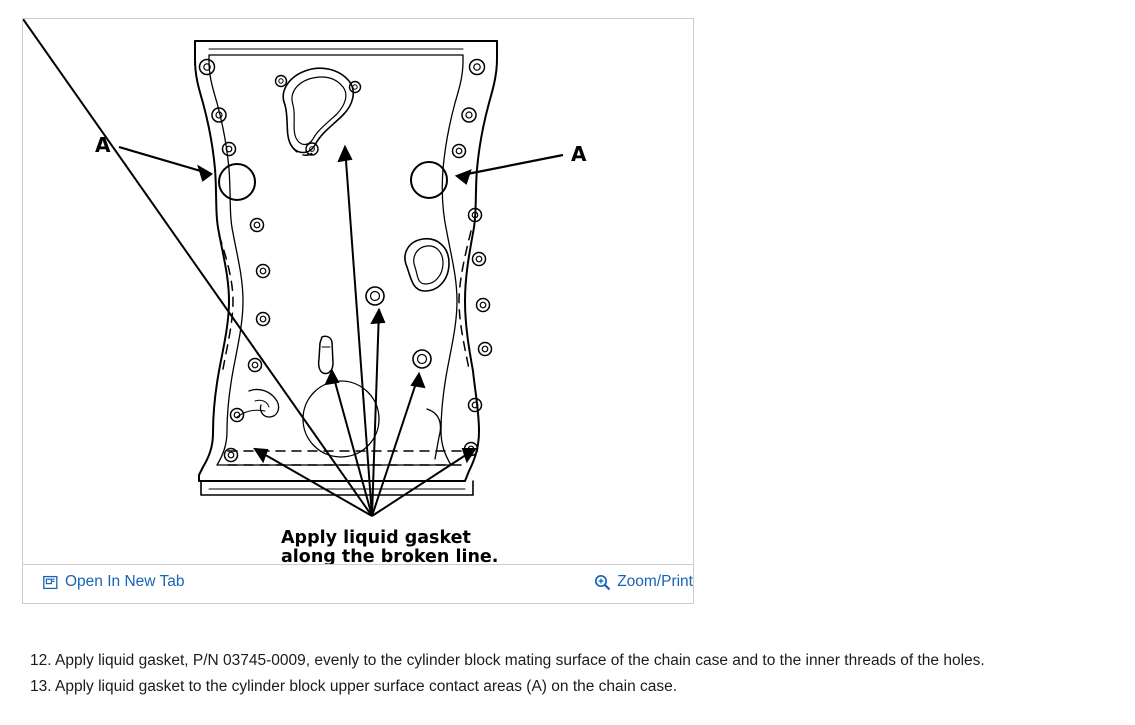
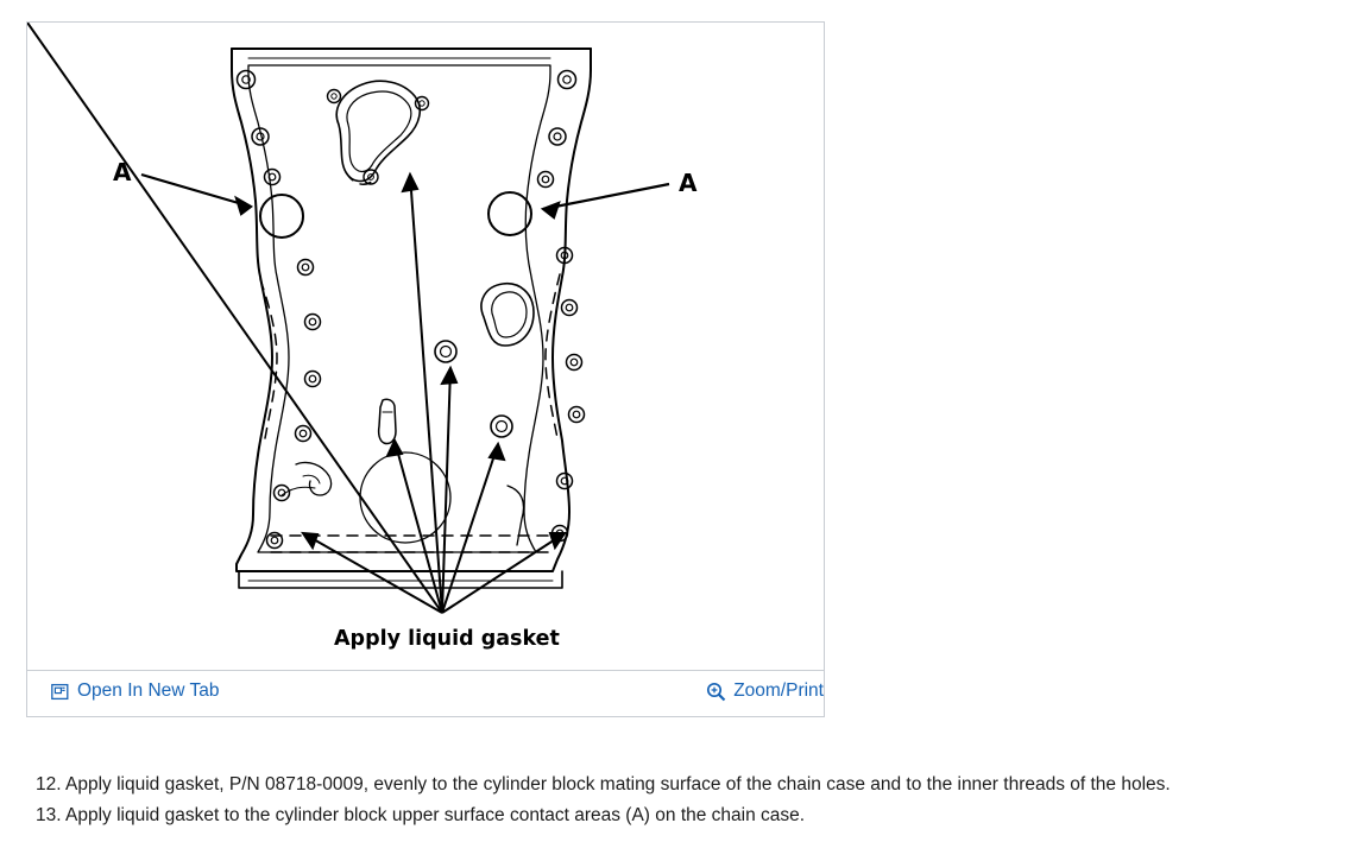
  A
  A
  Apply liquid gasket
- along the broken line.
  Open In New Tab
  Zoom/Print
- 12. Apply liquid gasket, P/N 03745-0009, evenly to the cylinder block mating surface of the chain case and to the inner threads of the holes.
+ 12. Apply liquid gasket, P/N 08718-0009, evenly to the cylinder block mating surface of the chain case and to the inner threads of the holes.
  13. Apply liquid gasket to the cylinder block upper surface contact areas (A) on the chain case.
